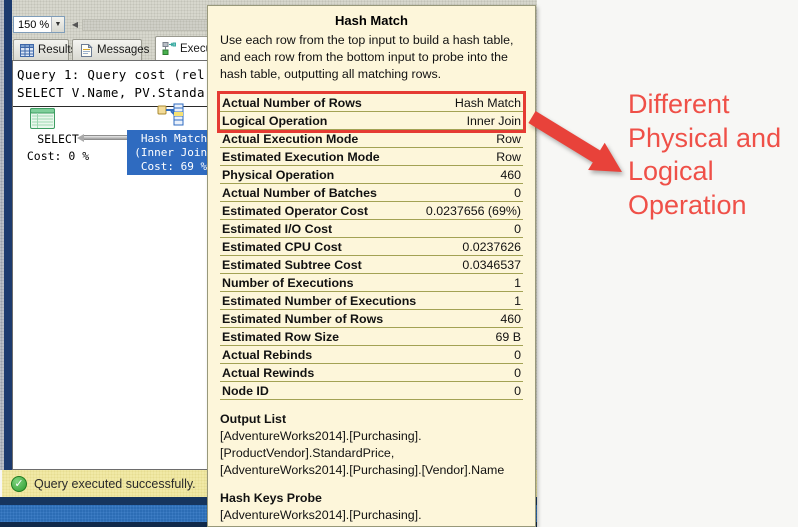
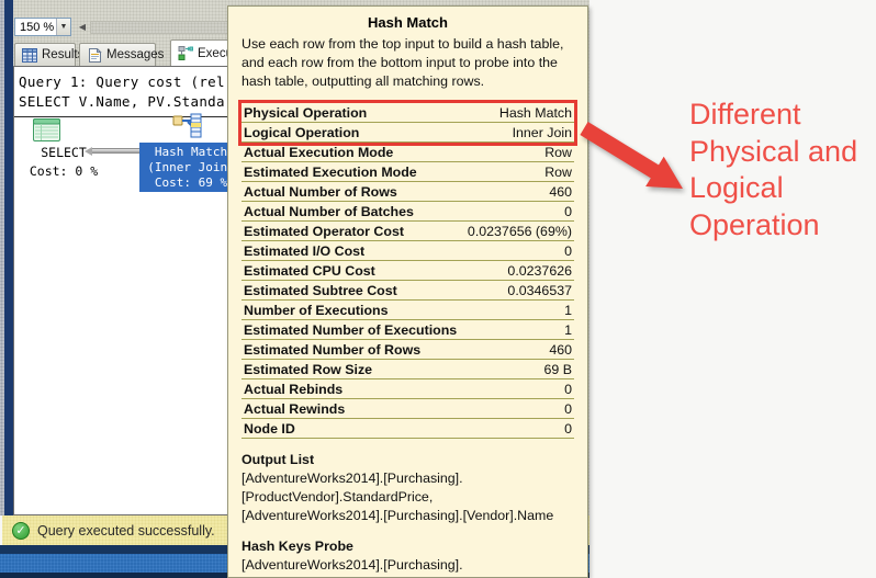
  150 %
  ◀
  Result
  Messages
  Exec
  Query 1: Query cost (rel
  SELECT V.Name, PV.Standa
  SELECT
  Cost: 0 %
  Hash Match
  (Inner Join
  Cost: 69 %
  ✓
  Query executed successfully.
  Hash Match
  Use each row from the top input to build a hash table, and each row from the bottom input to probe into the hash table, outputting all matching rows.
- Actual Number of Rows
+ Physical Operation
  Hash Match
  Logical Operation
  Inner Join
  Actual Execution Mode
  Row
  Estimated Execution Mode
  Row
- Physical Operation
+ Actual Number of Rows
  460
  Actual Number of Batches
  0
  Estimated Operator Cost
  0.0237656 (69%)
  Estimated I/O Cost
  0
  Estimated CPU Cost
  0.0237626
  Estimated Subtree Cost
  0.0346537
  Number of Executions
  1
  Estimated Number of Executions
  1
  Estimated Number of Rows
  460
  Estimated Row Size
  69 B
  Actual Rebinds
  0
  Actual Rewinds
  0
  Node ID
  0
  Output List
  [AdventureWorks2014].[Purchasing].[ProductVendor].StandardPrice, [AdventureWorks2014].[Purchasing].[Vendor].Name
  Hash Keys Probe
  Different Physical and Logical Operation
